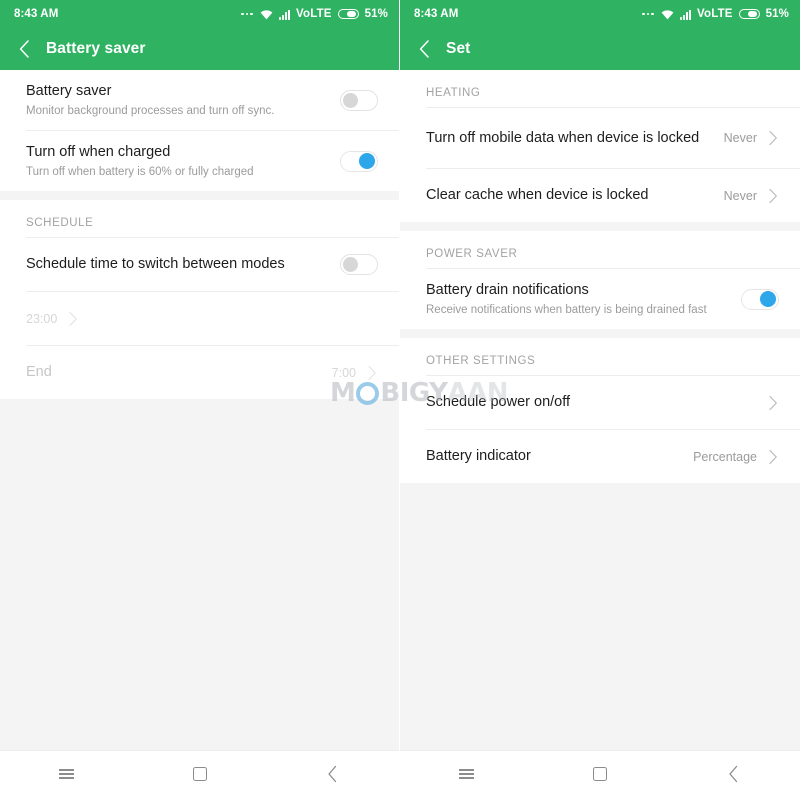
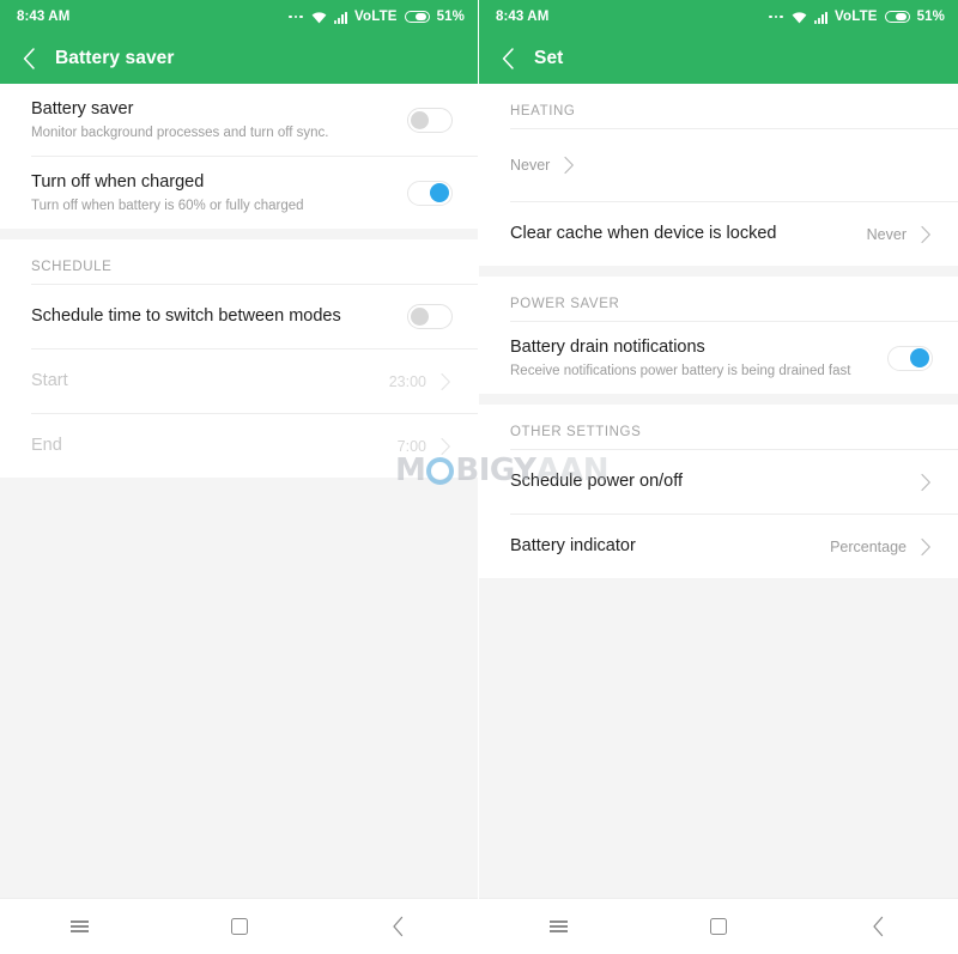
  8:43 AM
  VoLTE
  51%
  Battery saver
  Battery saver
  Monitor background processes and turn off sync.
  Turn off when charged
  Turn off when battery is 60% or fully charged
  SCHEDULE
  Schedule time to switch between modes
+ Start
  23:00
  End
  7:00
  8:43 AM
  VoLTE
  51%
  Set
  HEATING
- Turn off mobile data when device is locked
  Never
  Clear cache when device is locked
  Never
  POWER SAVER
  Battery drain notifications
- Receive notifications when battery is being drained fast
+ Receive notifications power battery is being drained fast
  OTHER SETTINGS
  Schedule power on/off
  Battery indicator
  Percentage
  M
  BIGY
  AAN
